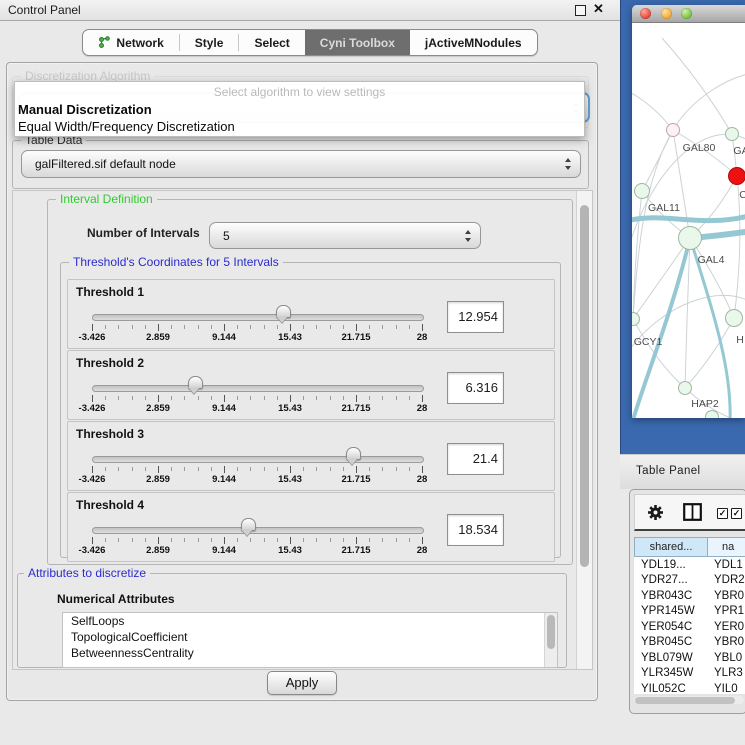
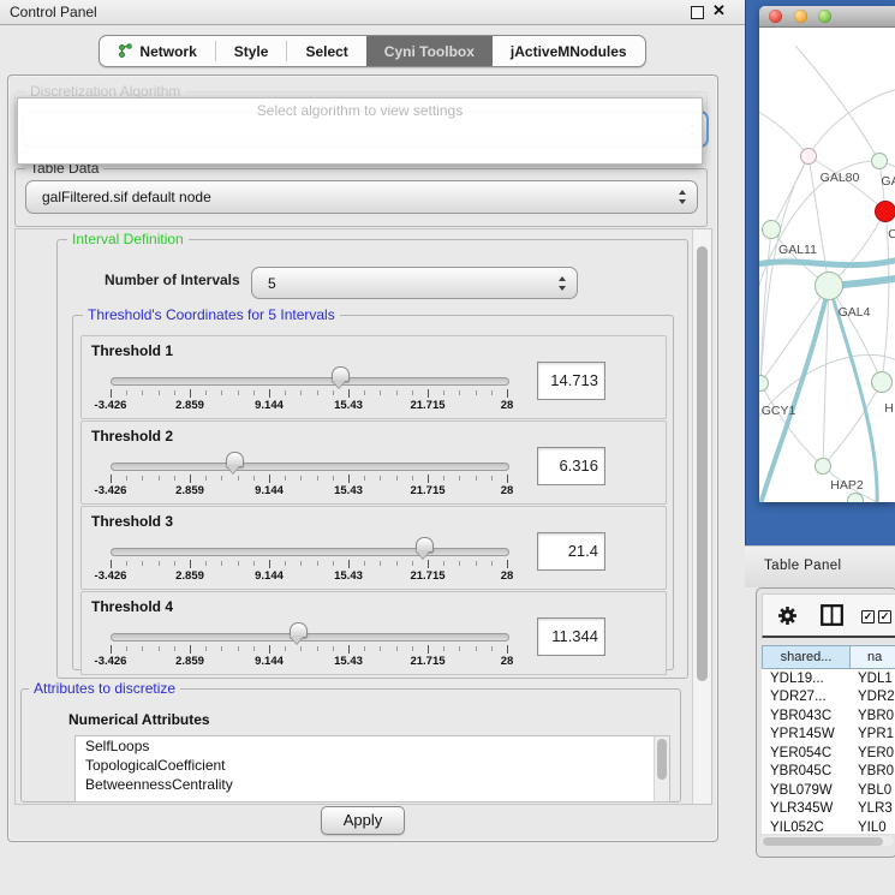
  Control Panel
  ✕
  Network
  Style
  Select
  Cyni Toolbox
  jActiveMNodules
  Discretization Algorithm
  Select algorithm to view settings
- Manual Discretization
- Equal Width/Frequency Discretization
  Table Data
  galFiltered.sif default node
  Interval Definition
  Number of Intervals
  5
  Threshold's Coordinates for 5 Intervals
  Threshold 1
  -3.426
  2.859
  9.144
  15.43
  21.715
  28
- 12.954
+ 14.713
  Threshold 2
  -3.426
  2.859
  9.144
  15.43
  21.715
  28
  6.316
  Threshold 3
  -3.426
  2.859
  9.144
  15.43
  21.715
  28
  21.4
  Threshold 4
  -3.426
  2.859
  9.144
  15.43
  21.715
  28
- 18.534
+ 11.344
  Attributes to discretize
  Numerical Attributes
  SelfLoops
  TopologicalCoefficient
  BetweennessCentrality
  Apply
  GAL80
  C
  GAL11
  GAL4
  GCY1
  H
  HAP2
  Table Panel
  ✓
  ✓
  shared...
  na
  YDL19...
  YDL1
  YDR27...
  YDR2
  YBR043C
  YBR0
  YPR145W
  YPR1
  YER054C
  YER0
  YBR045C
  YBR0
  YBL079W
  YBL0
  YLR345W
  YLR3
  YIL052C
  YIL0
